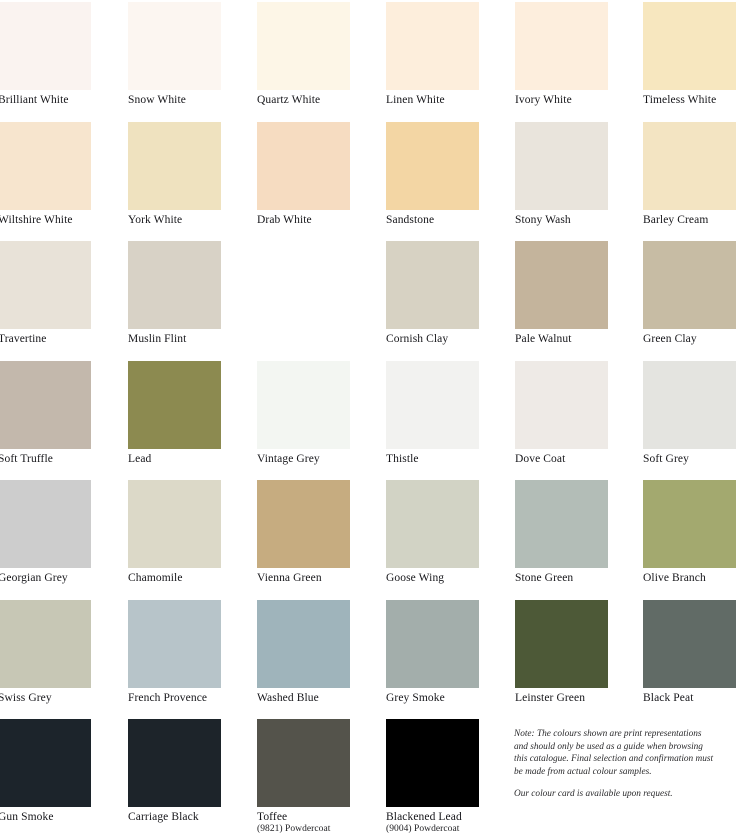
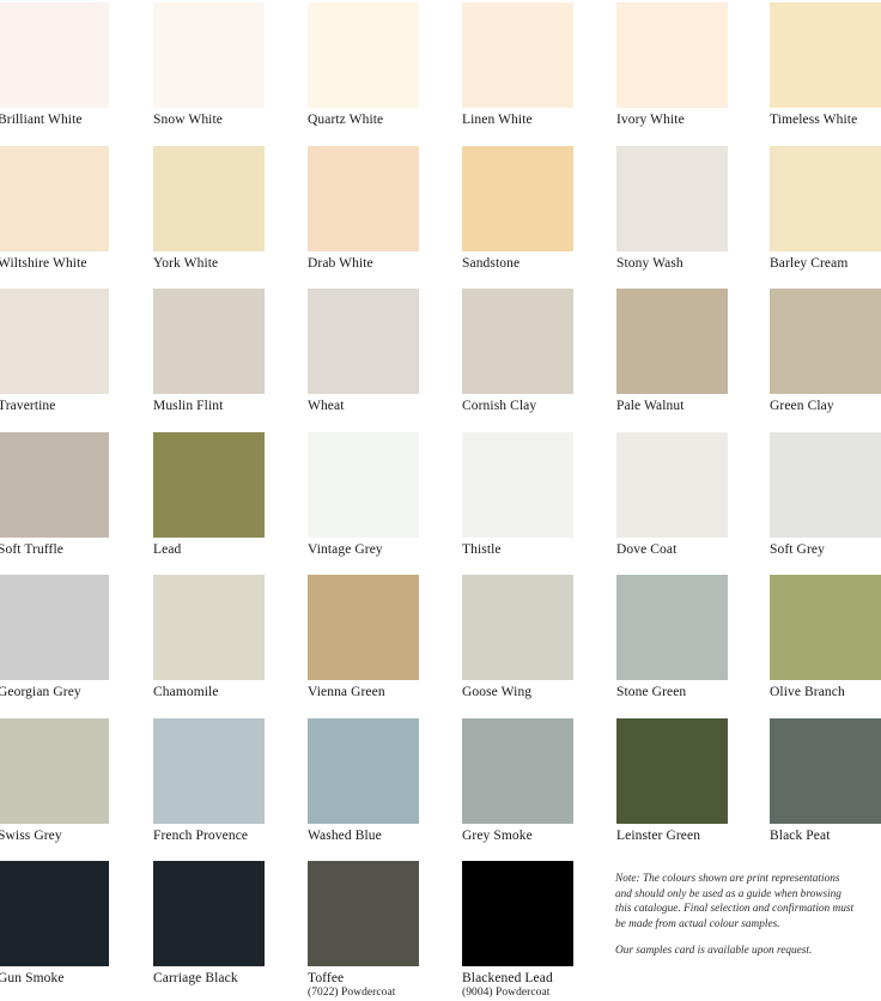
  Brilliant White
  Snow White
  Quartz White
  Linen White
  Ivory White
  Timeless White
  Wiltshire White
  York White
  Drab White
  Sandstone
  Stony Wash
  Barley Cream
  Travertine
  Muslin Flint
+ Wheat
  Cornish Clay
  Pale Walnut
  Green Clay
  Soft Truffle
  Lead
  Vintage Grey
  Thistle
  Dove Coat
  Soft Grey
  Georgian Grey
  Chamomile
  Vienna Green
  Goose Wing
  Stone Green
  Olive Branch
  Swiss Grey
  French Provence
  Washed Blue
  Grey Smoke
  Leinster Green
  Black Peat
  Gun Smoke
  Carriage Black
  Toffee
- (9821) Powdercoat
+ (7022) Powdercoat
  Blackened Lead
  (9004) Powdercoat
  Note: The colours shown are print representations
  and should only be used as a guide when browsing
  this catalogue. Final selection and confirmation must
  be made from actual colour samples.
- Our colour card is available upon request.
+ Our samples card is available upon request.
